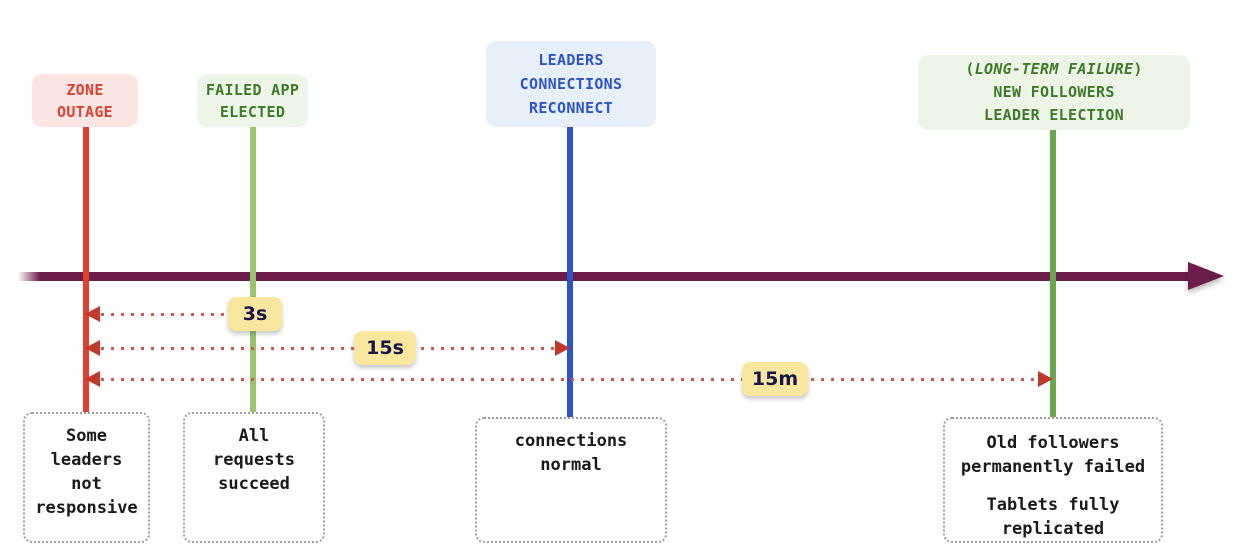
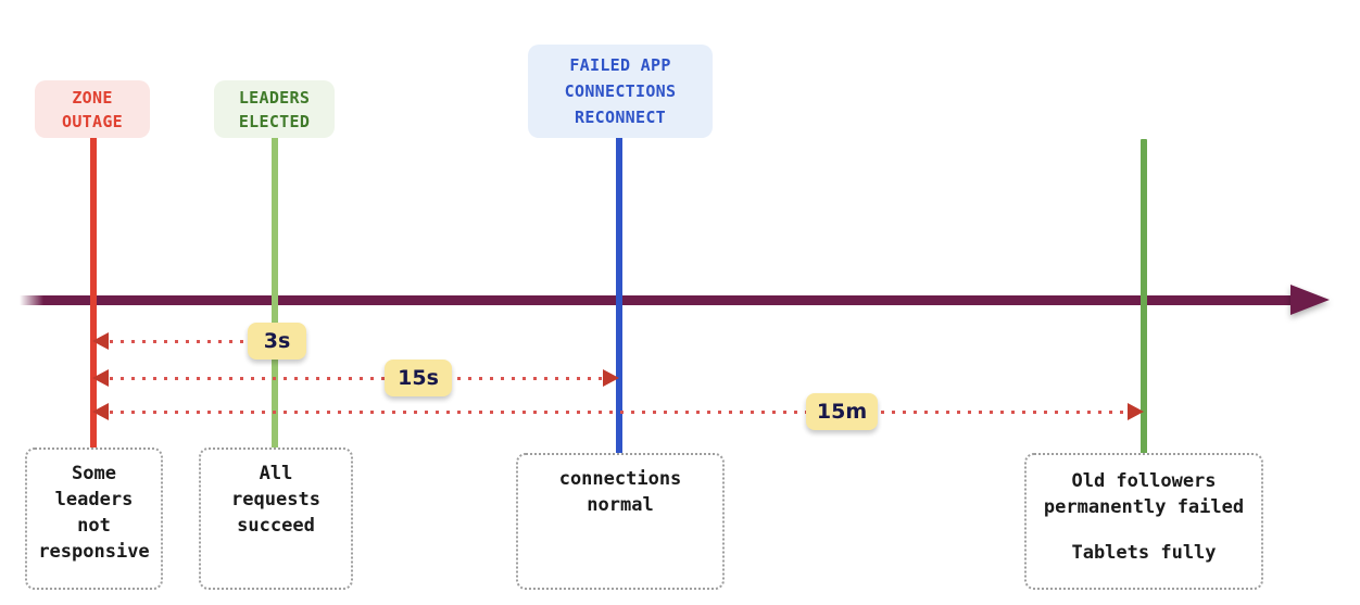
  ZONE
  OUTAGE
- FAILED APP
+ LEADERS
  ELECTED
- LEADERS
+ FAILED APP
  CONNECTIONS
  RECONNECT
- (LONG-TERM FAILURE)
- NEW FOLLOWERS
- LEADER ELECTION
  3s
  15s
  15m
  Some
  leaders
  not
  responsive
  All
  requests
  succeed
  connections
  normal
  Old followers
  permanently failed
  Tablets fully
- replicated
